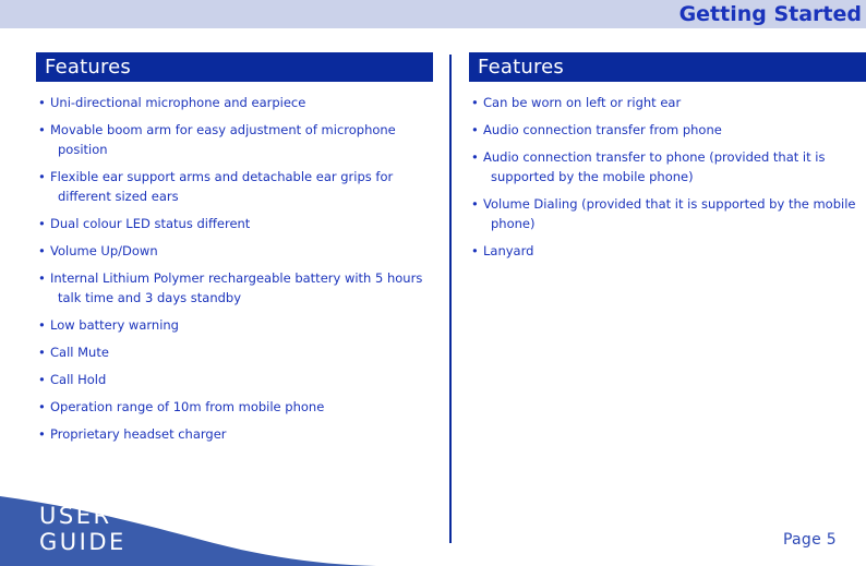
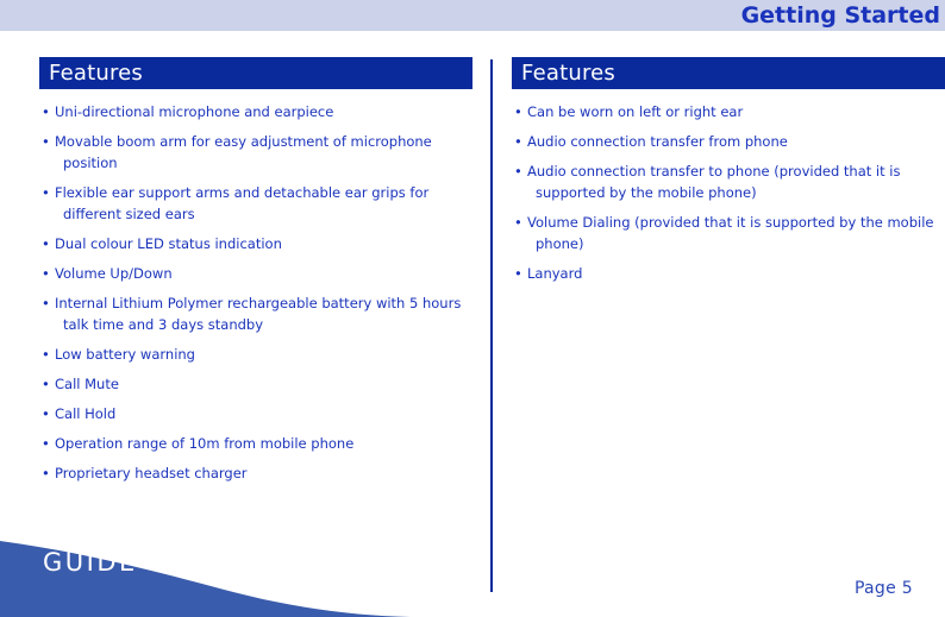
  Getting Started
  Features
  •
  Uni-directional microphone and earpiece
  •
  Movable boom arm for easy adjustment of microphone position
  •
  Flexible ear support arms and detachable ear grips for different sized ears
  •
- Dual colour LED status different
+ Dual colour LED status indication
  •
  Volume Up/Down
  •
  Internal Lithium Polymer rechargeable battery with 5 hours talk time and 3 days standby
  •
  Low battery warning
  •
  Call Mute
  •
  Call Hold
  •
  Operation range of 10m from mobile phone
  •
  Proprietary headset charger
  Features
  •
  Can be worn on left or right ear
  •
  Audio connection transfer from phone
  •
  Audio connection transfer to phone (provided that it is supported by the mobile phone)
  •
  Volume Dialing (provided that it is supported by the mobile phone)
  •
  Lanyard
- USER
  GUIDE
  Page 5
